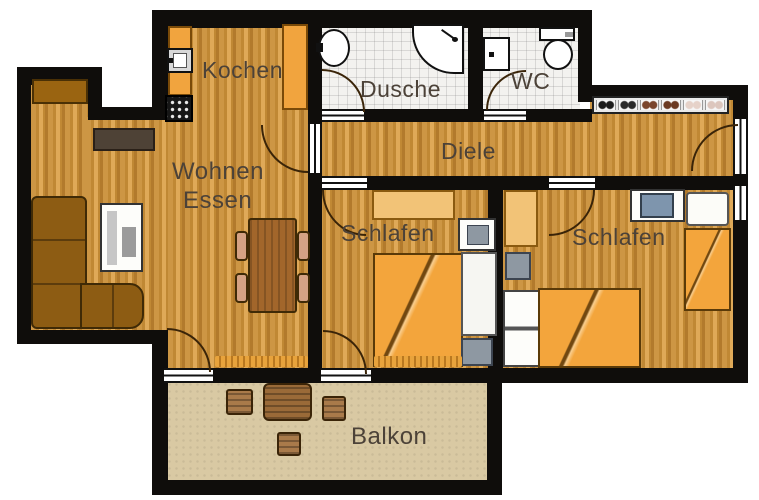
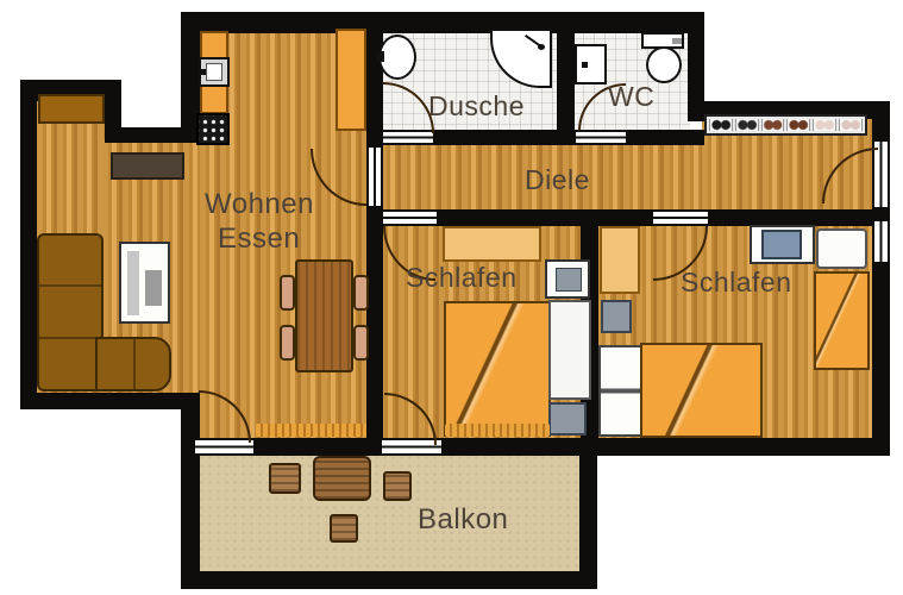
- Kochen
  Dusche
  WC
  Diele
  Wohnen
  Essen
  Schlafen
  Schlafen
  Balkon
